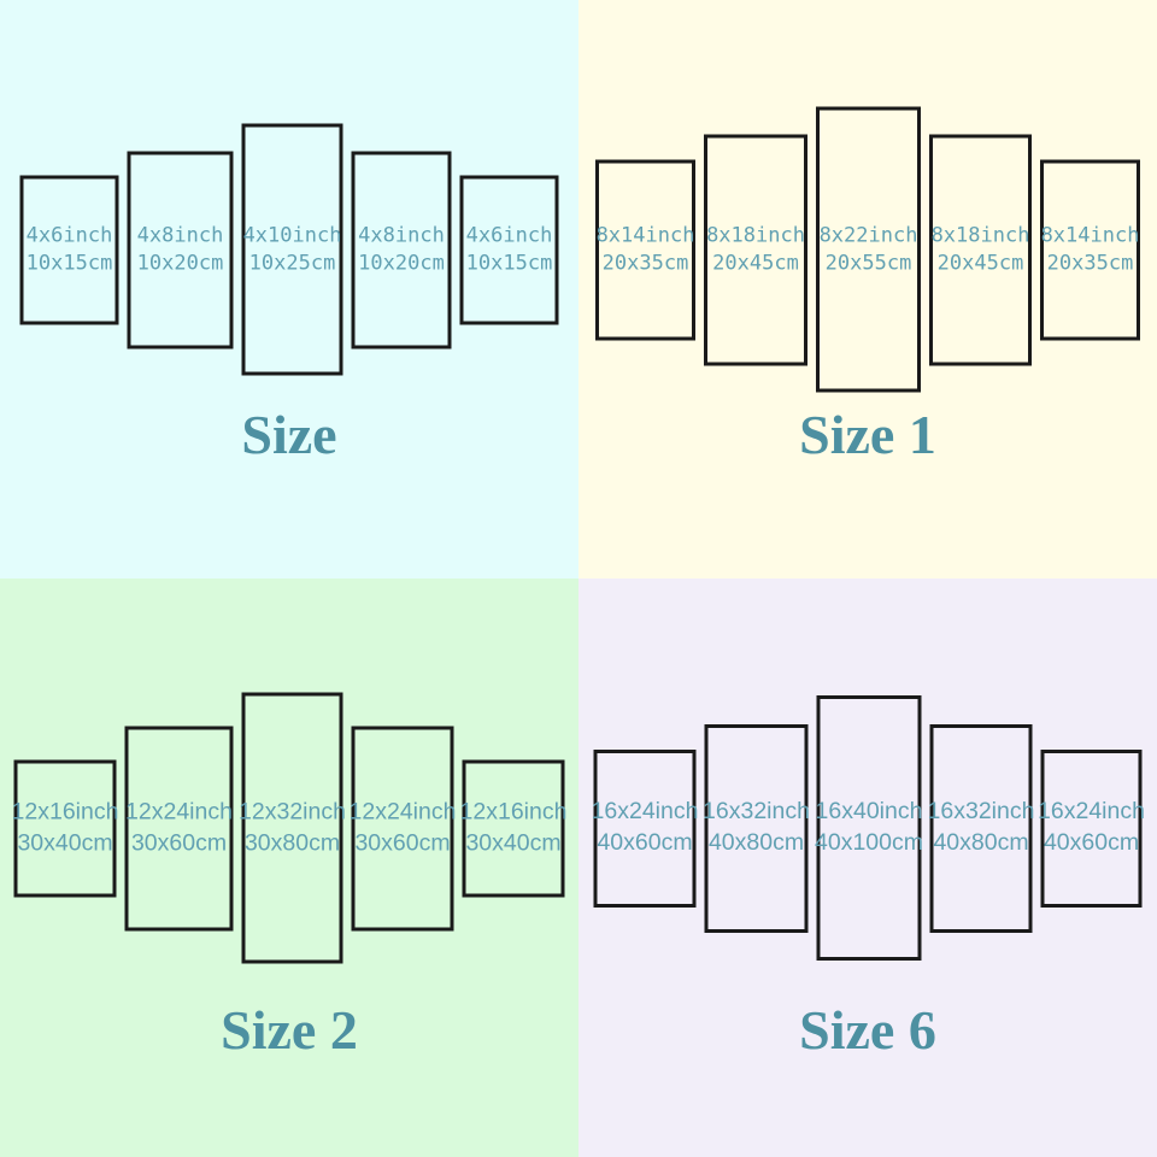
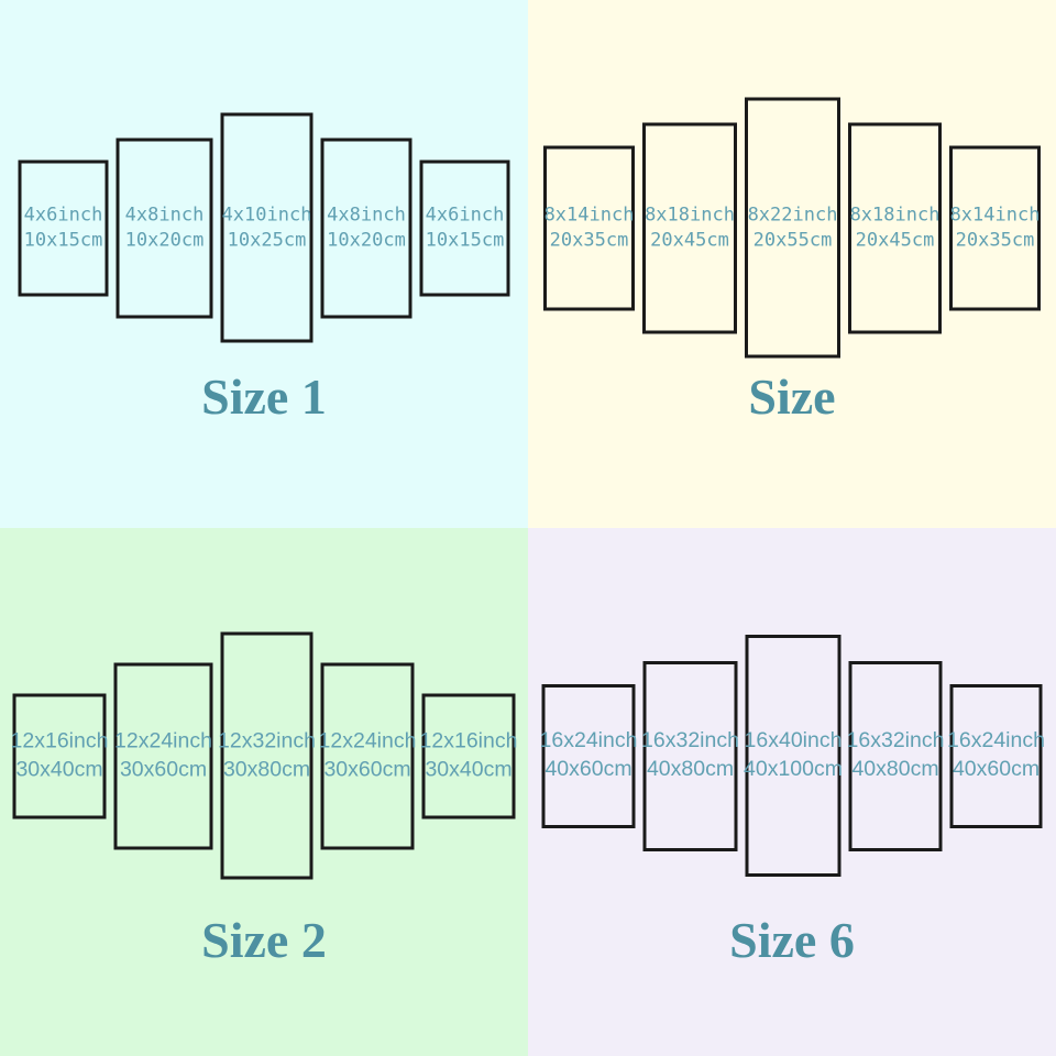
  4x6inch
  10x15cm
  4x8inch
  10x20cm
  4x10inch
  10x25cm
  4x8inch
  10x20cm
  4x6inch
  10x15cm
- Size
+ Size 1
  8x14inch
  20x35cm
  8x18inch
  20x45cm
  8x22inch
  20x55cm
  8x18inch
  20x45cm
  8x14inch
  20x35cm
- Size 1
+ Size
  12x16inch
  30x40cm
  12x24inch
  30x60cm
  12x32inch
  30x80cm
  12x24inch
  30x60cm
  12x16inch
  30x40cm
  Size 2
  16x24inch
  40x60cm
  16x32inch
  40x80cm
  16x40inch
  40x100cm
  16x32inch
  40x80cm
  16x24inch
  40x60cm
  Size 6
